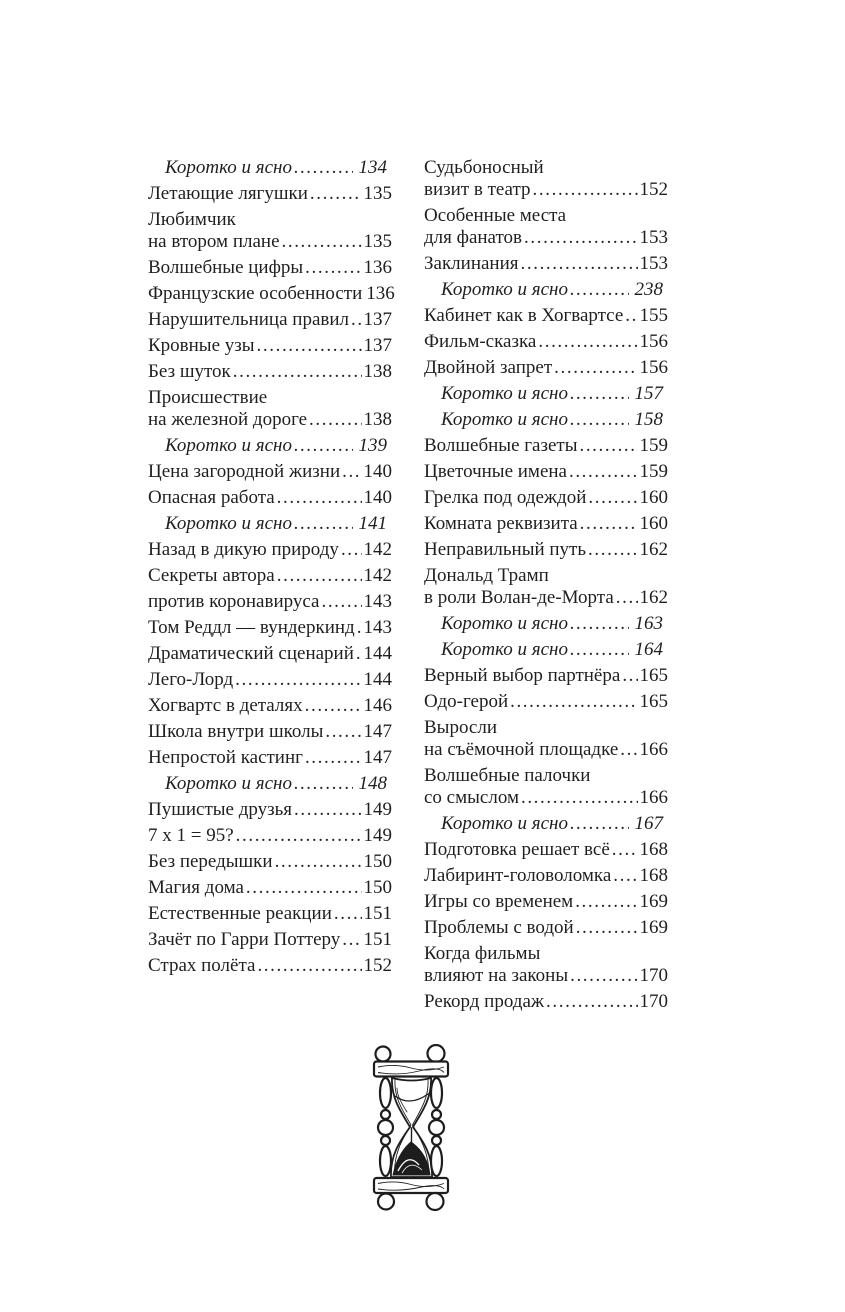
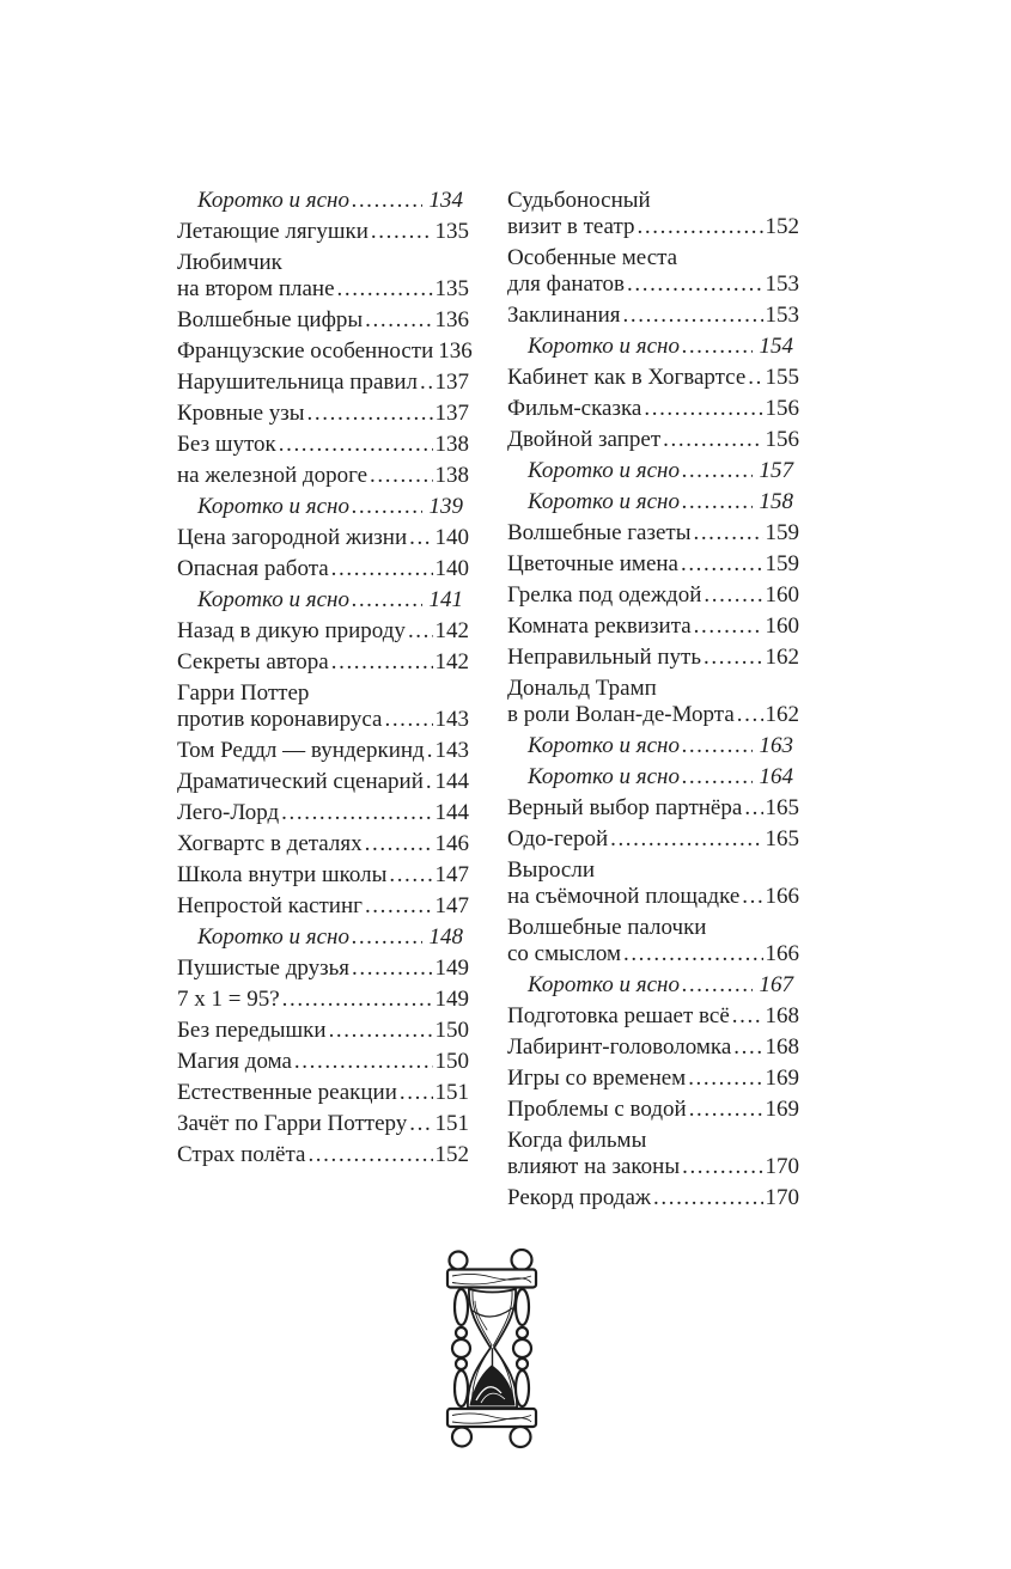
  Коротко и ясно
  134
  Летающие лягушки
  135
  Любимчик
  на втором плане
  135
  Волшебные цифры
  136
  Французские особенности
  136
  Нарушительница правил
  137
  Кровные узы
  137
  Без шуток
  138
- Происшествие
  на железной дороге
  138
  Коротко и ясно
  139
  Цена загородной жизни
  140
  Опасная работа
  140
  Коротко и ясно
  141
  Назад в дикую природу
  142
  Секреты автора
  142
+ Гарри Поттер
  против коронавируса
  143
  Том Реддл — вундеркинд
  143
  Драматический сценарий
  144
  Лего-Лорд
  144
  Хогвартс в деталях
  146
  Школа внутри школы
  147
  Непростой кастинг
  147
  Коротко и ясно
  148
  Пушистые друзья
  149
  7 х 1 = 95?
  149
  Без передышки
  150
  Магия дома
  150
  Естественные реакции
  151
  Зачёт по Гарри Поттеру
  151
  Страх полёта
  152
  Судьбоносный
  визит в театр
  152
  Особенные места
  для фанатов
  153
  Заклинания
  153
  Коротко и ясно
- 238
+ 154
  Кабинет как в Хогвартсе
  155
  Фильм-сказка
  156
  Двойной запрет
  156
  Коротко и ясно
  157
  Коротко и ясно
  158
  Волшебные газеты
  159
  Цветочные имена
  159
  Грелка под одеждой
  160
  Комната реквизита
  160
  Неправильный путь
  162
  Дональд Трамп
  в роли Волан-де-Морта
  162
  Коротко и ясно
  163
  Коротко и ясно
  164
  Верный выбор партнёра
  165
  Одо-герой
  165
  Выросли
  на съёмочной площадке
  166
  Волшебные палочки
  со смыслом
  166
  Коротко и ясно
  167
  Подготовка решает всё
  168
  Лабиринт-головоломка
  168
  Игры со временем
  169
  Проблемы с водой
  169
  Когда фильмы
  влияют на законы
  170
  Рекорд продаж
  170
